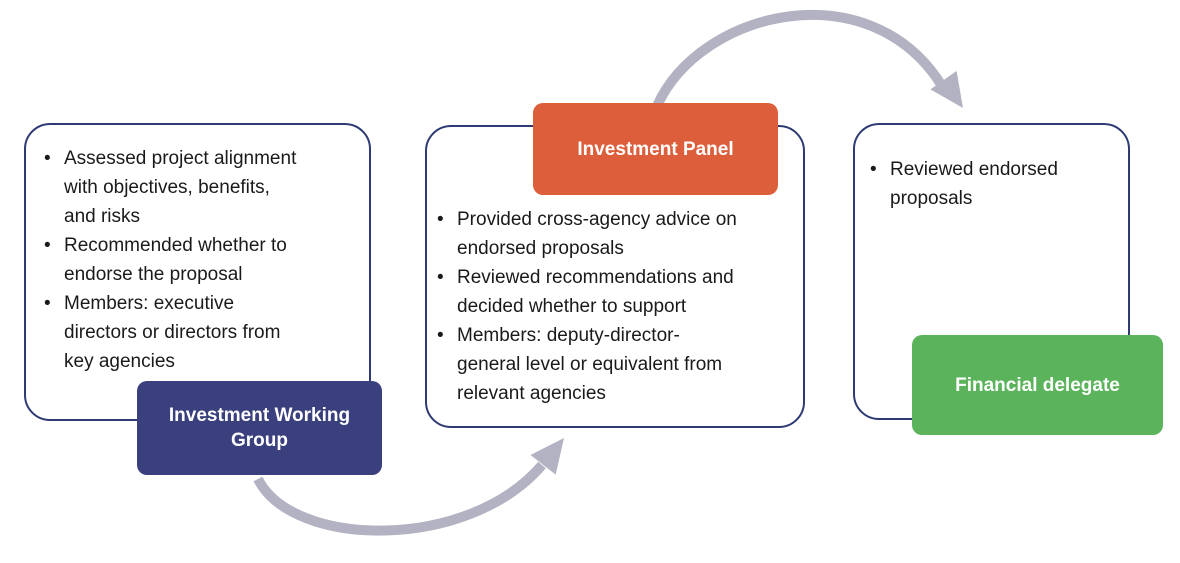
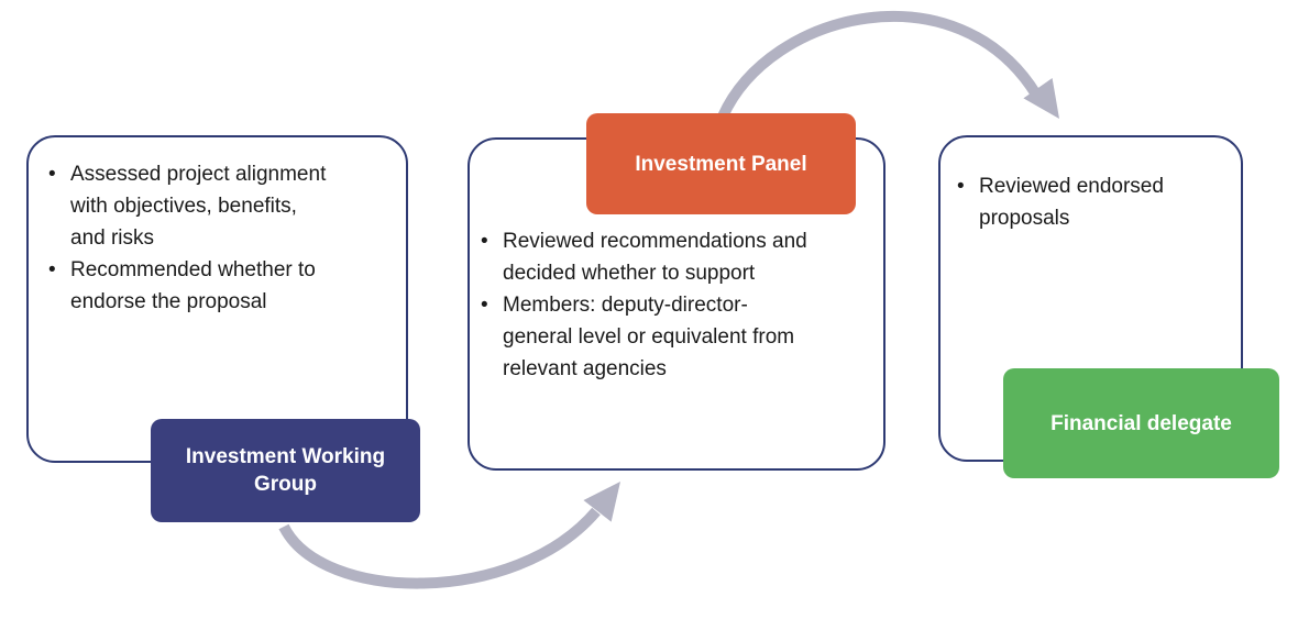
  Assessed project alignment
  with objectives, benefits,
  and risks
  Recommended whether to
  endorse the proposal
- Members: executive
- directors or directors from
- key agencies
- Provided cross-agency advice on
- endorsed proposals
  Reviewed recommendations and
  decided whether to support
  Members: deputy-director-
  general level or equivalent from
  relevant agencies
  Reviewed endorsed
  proposals
  Investment Working Group
  Investment Panel
  Financial delegate
